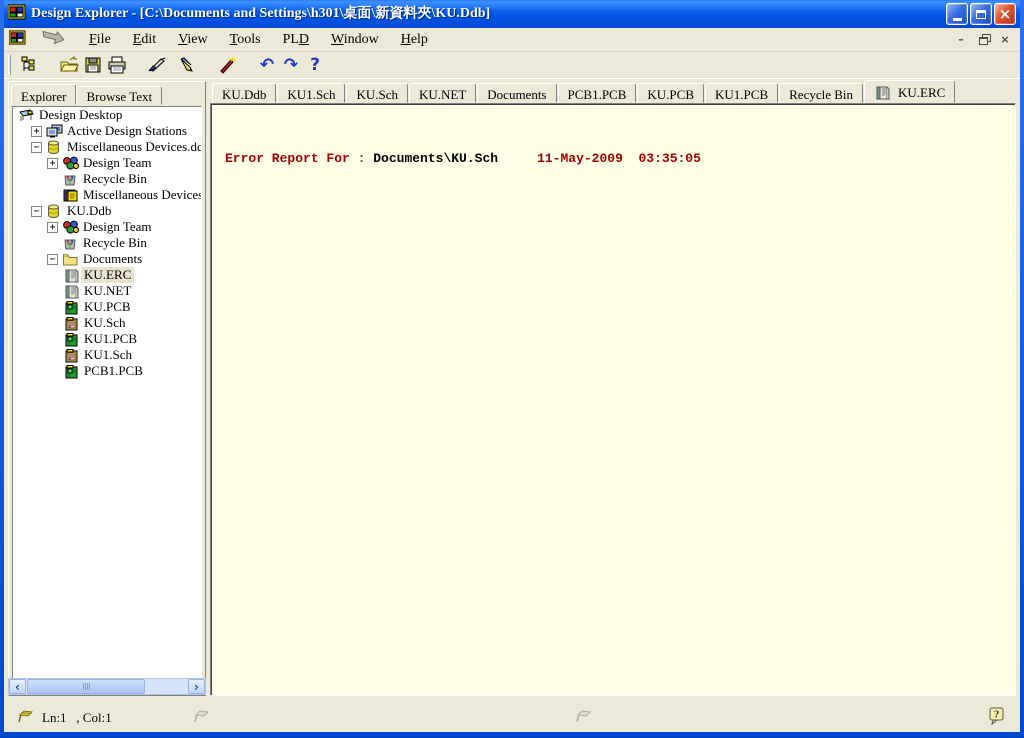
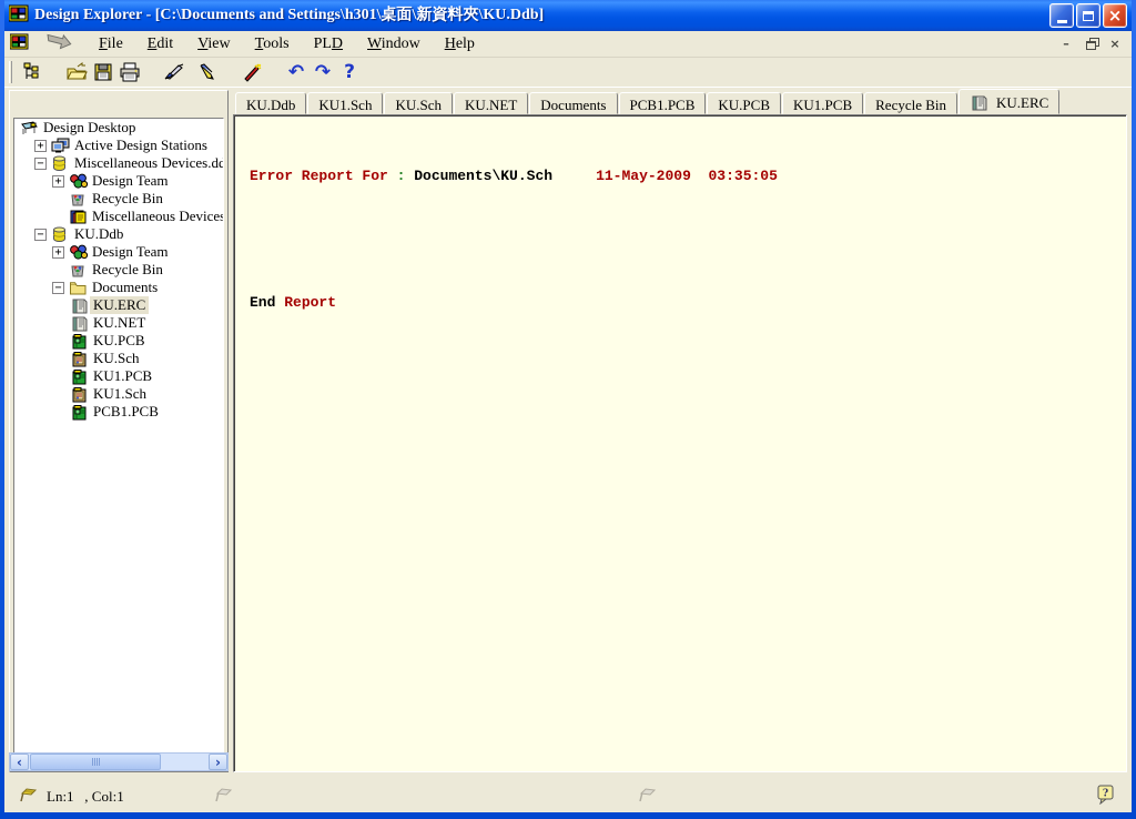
  Design Explorer - [C:\Documents and Settings\h301\桌面\新資料夾\KU.Ddb]
  ×
  File
  Edit
  View
  Tools
  PLD
  Window
  Help
  –
  ×
  ↶
  ↷
  ?
- Explorer
- Browse Text
  Design Desktop
  +
  Active Design Stations
  −
  Miscellaneous Devices.dd
  +
  Design Team
  Recycle Bin
  Miscellaneous Devices
  −
  KU.Ddb
  +
  Design Team
  Recycle Bin
  −
  Documents
  KU.ERC
  KU.NET
  KU.PCB
  KU.Sch
  KU1.PCB
  KU1.Sch
  PCB1.PCB
  ‹
  ›
  KU.Ddb
  KU1.Sch
  KU.Sch
  KU.NET
  Documents
  PCB1.PCB
  KU.PCB
  KU1.PCB
  Recycle Bin
  KU.ERC
  Error Report For : Documents\KU.Sch 11-May-2009 03:35:05
+ End Report
  Ln:1 , Col:1
  ?
